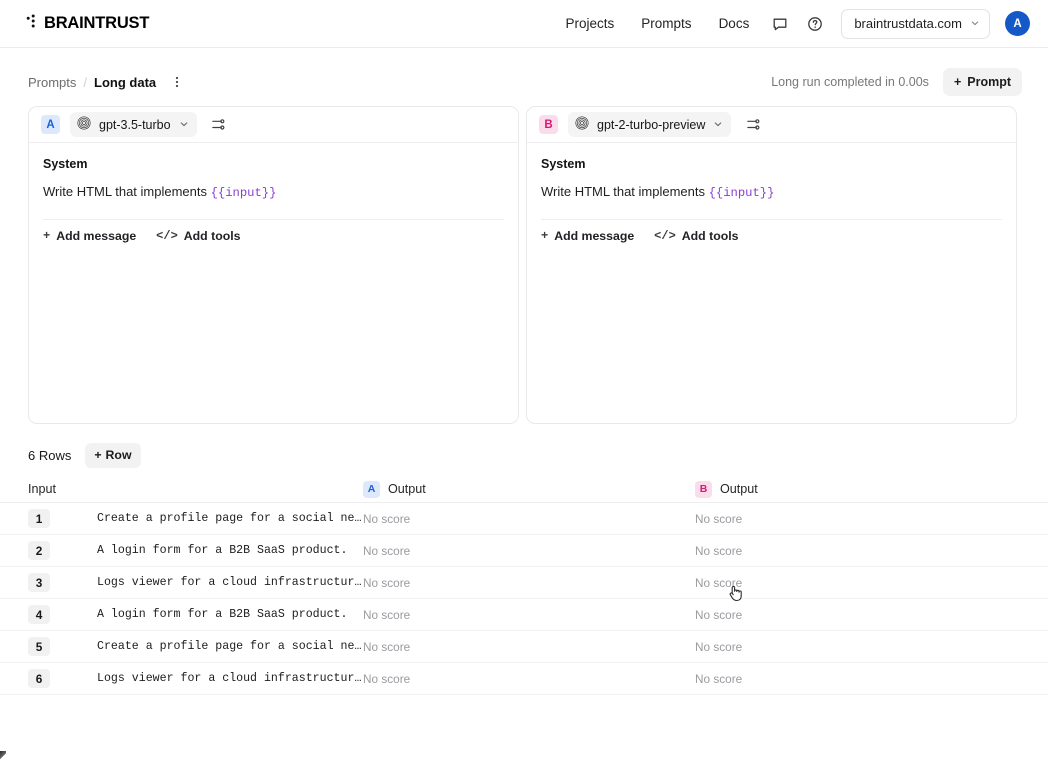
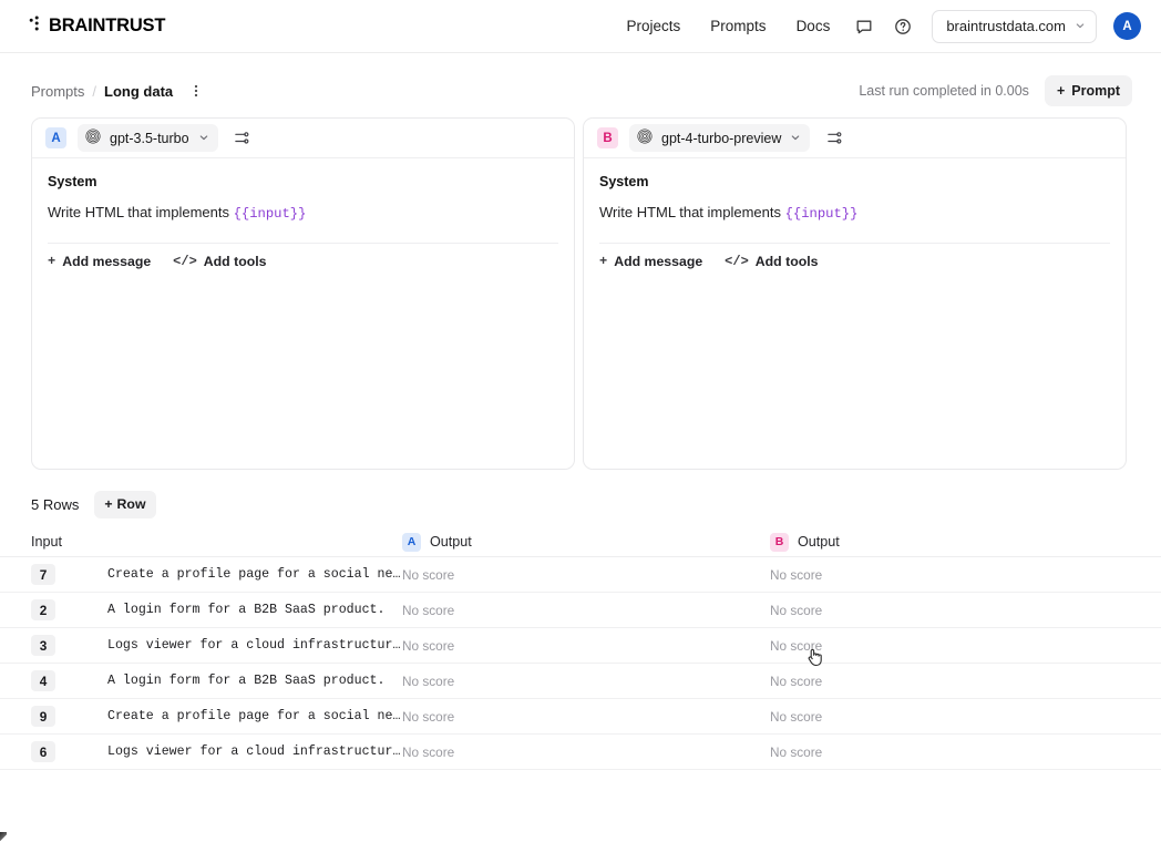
  BRAINTRUST
  Projects
  Prompts
  Docs
  braintrustdata.com
  A
  Prompts
  /
  Long data
- Long run completed in 0.00s
+ Last run completed in 0.00s
  +
  Prompt
  A
  gpt-3.5-turbo
  System
  Write HTML that implements {{input}}
  +
  Add message
  </>
  Add tools
  B
- gpt-2-turbo-preview
+ gpt-4-turbo-preview
  System
  Write HTML that implements {{input}}
  +
  Add message
  </>
  Add tools
- 6 Rows
+ 5 Rows
  +
  Row
  Input
  A
  Output
  B
  Output
- 1
+ 7
  Create a profile page for a social net
  No score
  No score
  2
  A login form for a B2B SaaS product.
  No score
  No score
  3
  Logs viewer for a cloud infrastructure
  No score
  No score
  4
  A login form for a B2B SaaS product.
  No score
  No score
- 5
+ 9
  Create a profile page for a social net
  No score
  No score
  6
  Logs viewer for a cloud infrastructure
  No score
  No score
